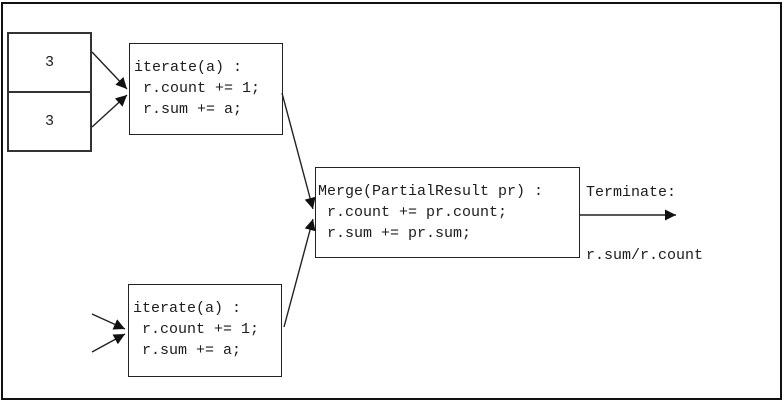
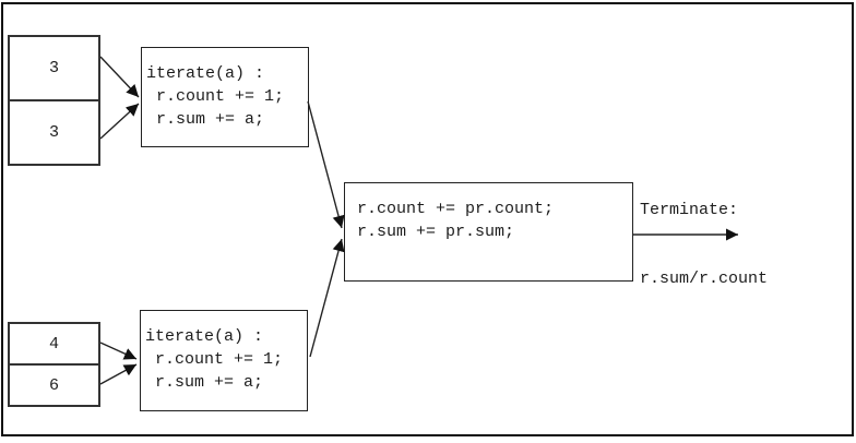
  3
  3
+ 4
+ 6
  iterate(a) :
  r.count += 1;
  r.sum += a;
  iterate(a) :
  r.count += 1;
  r.sum += a;
- Merge(PartialResult pr) :
  r.count += pr.count;
  r.sum += pr.sum;
  Terminate:
  r.sum/r.count
